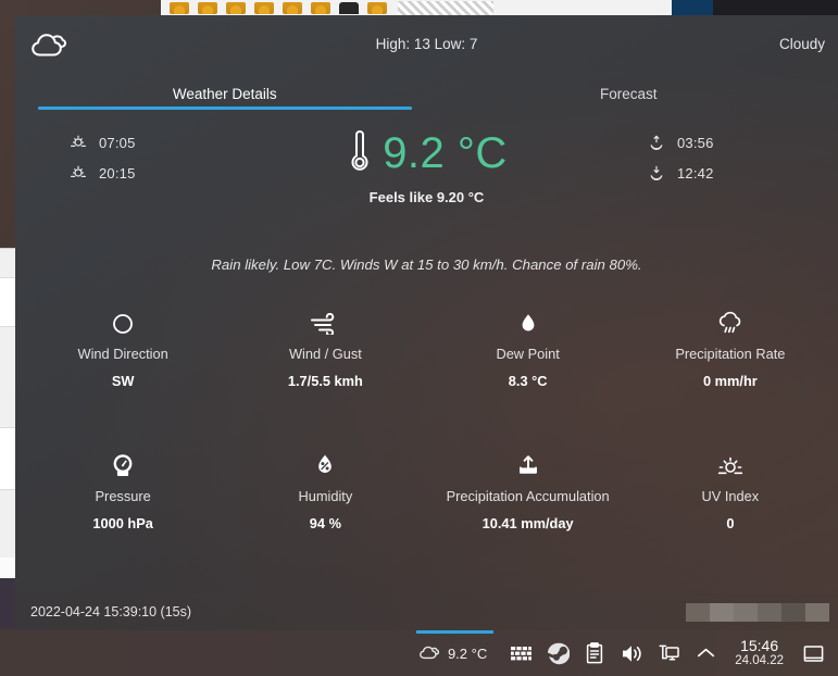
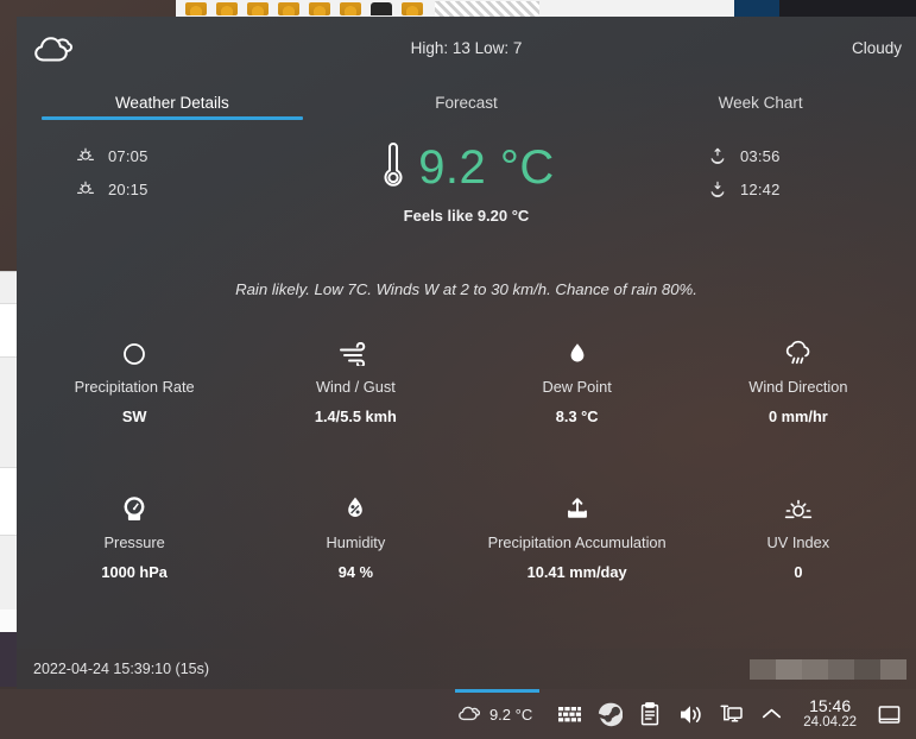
  High: 13 Low: 7
  Cloudy
  Weather Details
  Forecast
+ Week Chart
  07:05
  20:15
  9.2 °C
  Feels like 9.20 °C
  03:56
  12:42
- Rain likely. Low 7C. Winds W at 15 to 30 km/h. Chance of rain 80%.
+ Rain likely. Low 7C. Winds W at 2 to 30 km/h. Chance of rain 80%.
- Wind Direction
+ Precipitation Rate
  SW
  Wind / Gust
- 1.7/5.5 kmh
+ 1.4/5.5 kmh
  Dew Point
  8.3 °C
- Precipitation Rate
+ Wind Direction
  0 mm/hr
  Pressure
  1000 hPa
  Humidity
  94 %
  Precipitation Accumulation
  10.41 mm/day
  UV Index
  0
  2022-04-24 15:39:10 (15s)
  9.2 °C
  15:46
  24.04.22
